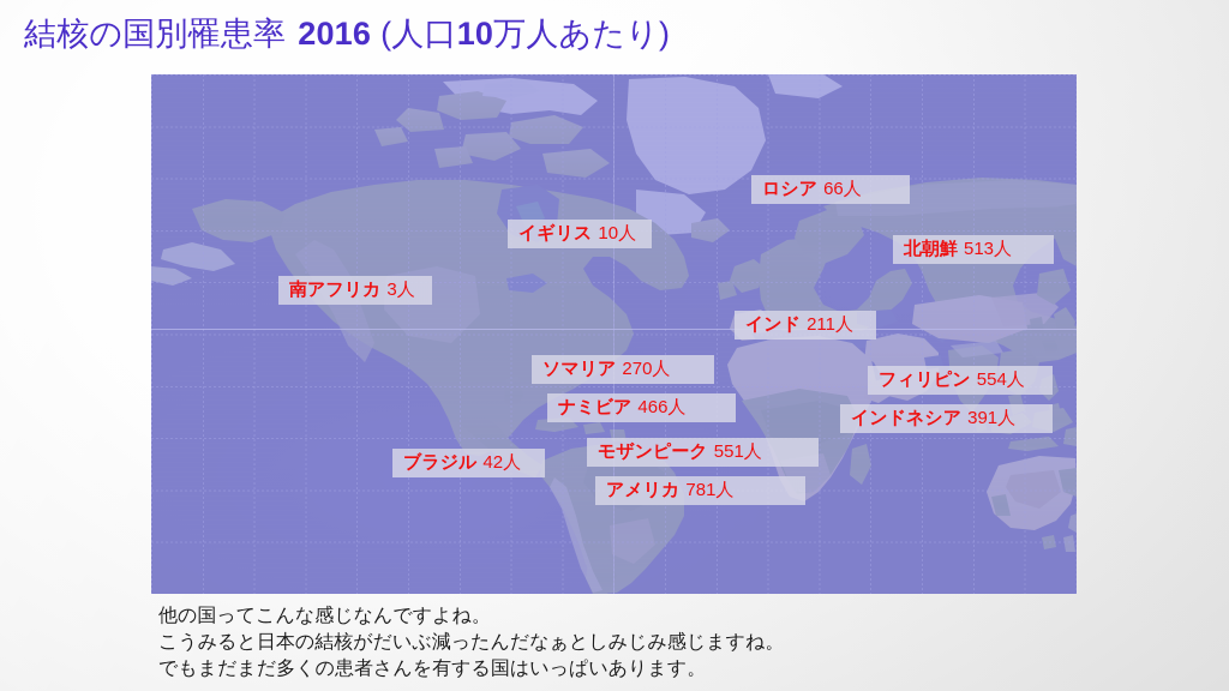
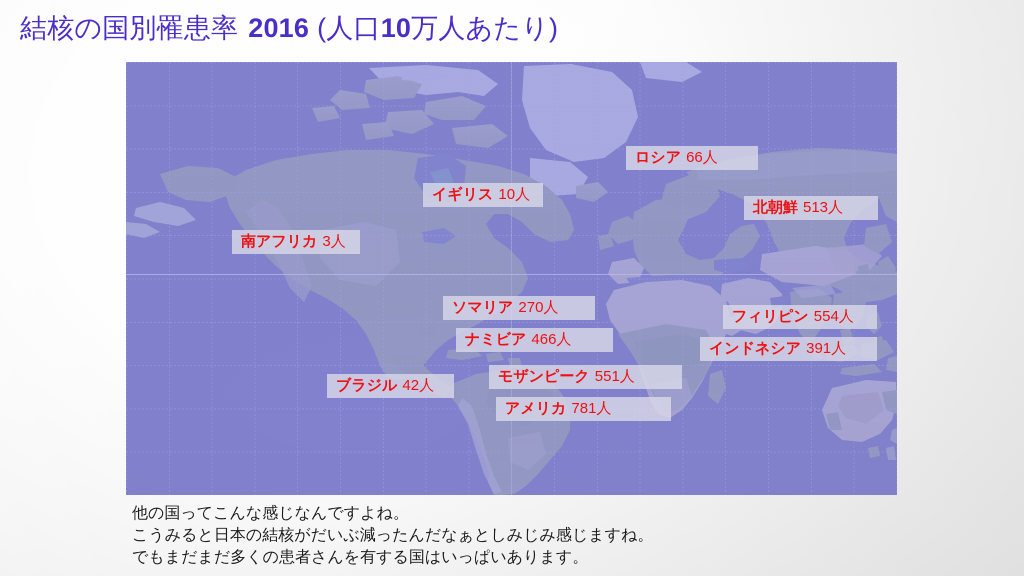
  結核の国別罹患率 2016 (人口10万人あたり)
  南アフリカ 3人
  イギリス 10人
  ロシア 66人
  北朝鮮 513人
- インド 211人
  ソマリア 270人
  ナミビア 466人
  フィリピン 554人
  インドネシア 391人
  モザンピーク 551人
  ブラジル 42人
  アメリカ 781人
  他の国ってこんな感じなんですよね。
  こうみると日本の結核がだいぶ減ったんだなぁとしみじみ感じますね。
  でもまだまだ多くの患者さんを有する国はいっぱいあります。
